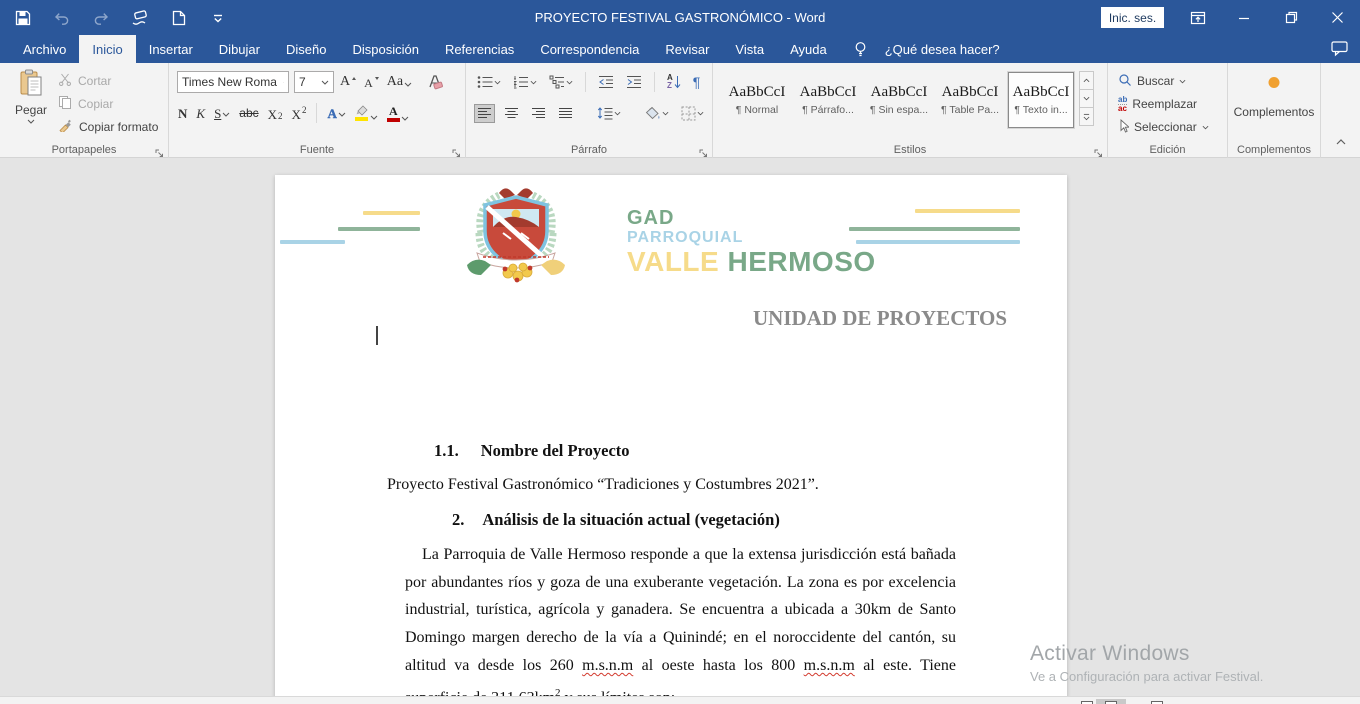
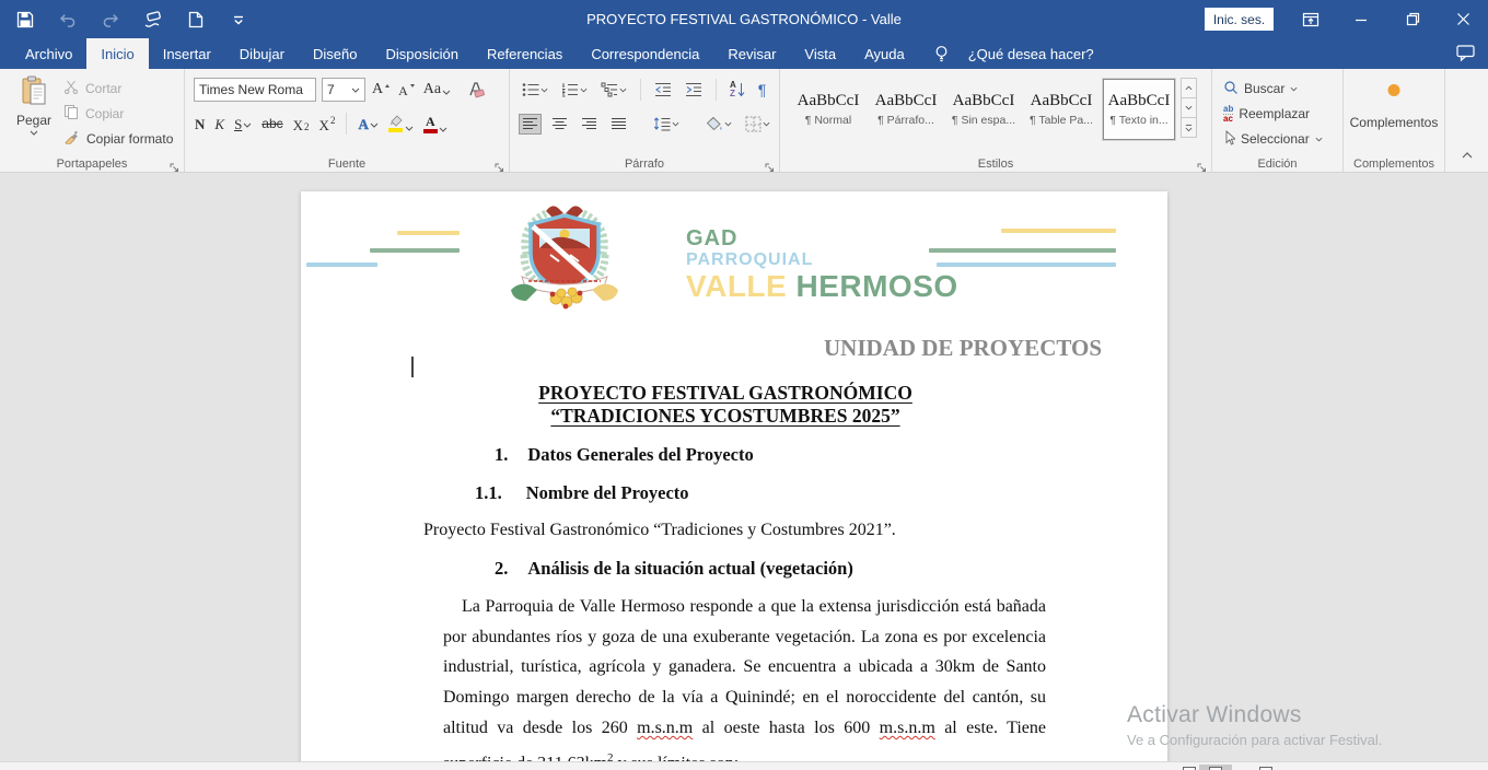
- PROYECTO FESTIVAL GASTRONÓMICO - Word
+ PROYECTO FESTIVAL GASTRONÓMICO - Valle
  Inic. ses.
  Archivo
  Inicio
  Insertar
  Dibujar
  Diseño
  Disposición
  Referencias
  Correspondencia
  Revisar
  Vista
  Ayuda
  ¿Qué desea hacer?
  Pegar
  Cortar
  Copiar
  Copiar formato
  Portapapeles
  Times New Roma
  7
  A
  A
  Aa
  N
  K
  S
  abc
  X
  2
  X
  2
  A
  A
  Fuente
  A
  Z
  ¶
  Párrafo
  AaBbCcI
  ¶ Normal
  AaBbCcI
  ¶ Párrafo...
  AaBbCcI
  ¶ Sin espa...
  AaBbCcI
  ¶ Table Pa...
  AaBbCcI
  ¶ Texto in...
  Estilos
  Buscar
  ab
  ac
  Reemplazar
  Seleccionar
  Edición
  Complementos
  Complementos
  GAD
  PARROQUIAL
  VALLE HERMOSO
  UNIDAD DE PROYECTOS
+ PROYECTO FESTIVAL GASTRONÓMICO
+ “TRADICIONES YCOSTUMBRES 2025”
+ 1.
+ Datos Generales del Proyecto
  1.1.
  Nombre del Proyecto
  Proyecto Festival Gastronómico “Tradiciones y Costumbres 2021”.
  2.
  Análisis de la situación actual (vegetación)
- La Parroquia de Valle Hermoso responde a que la extensa jurisdicción está bañada por abundantes ríos y goza de una exuberante vegetación. La zona es por excelencia industrial, turística, agrícola y ganadera. Se encuentra a ubicada a 30km de Santo Domingo margen derecho de la vía a Quinindé; en el noroccidente del cantón, su altitud va desde los 260 m.s.n.m al oeste hasta los 800 m.s.n.m al este. Tiene2
+ La Parroquia de Valle Hermoso responde a que la extensa jurisdicción está bañada por abundantes ríos y goza de una exuberante vegetación. La zona es por excelencia industrial, turística, agrícola y ganadera. Se encuentra a ubicada a 30km de Santo Domingo margen derecho de la vía a Quinindé; en el noroccidente del cantón, su altitud va desde los 260 m.s.n.m al oeste hasta los 600 m.s.n.m al este. Tiene2
  Activar Windows
  Ve a Configuración para activar Festival.
